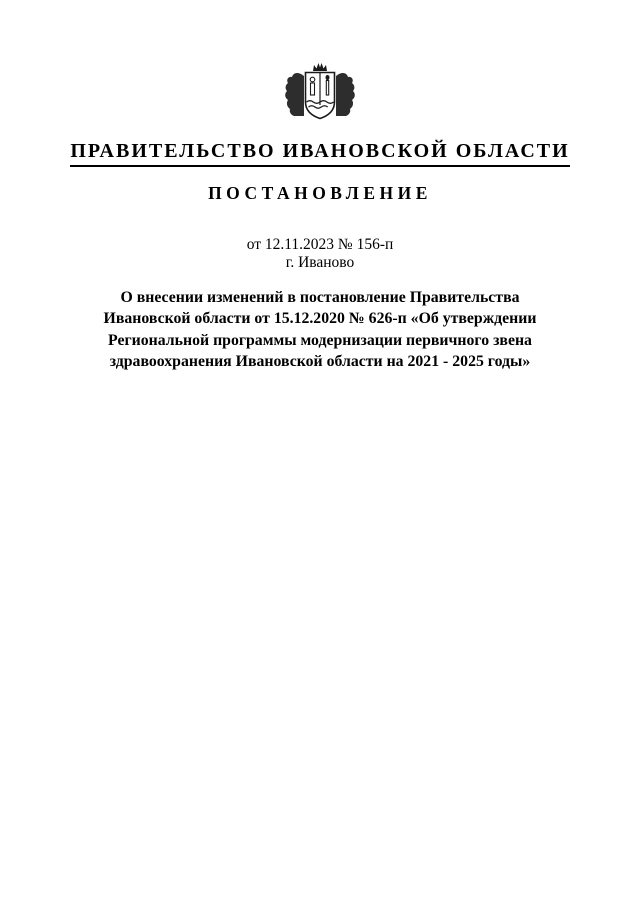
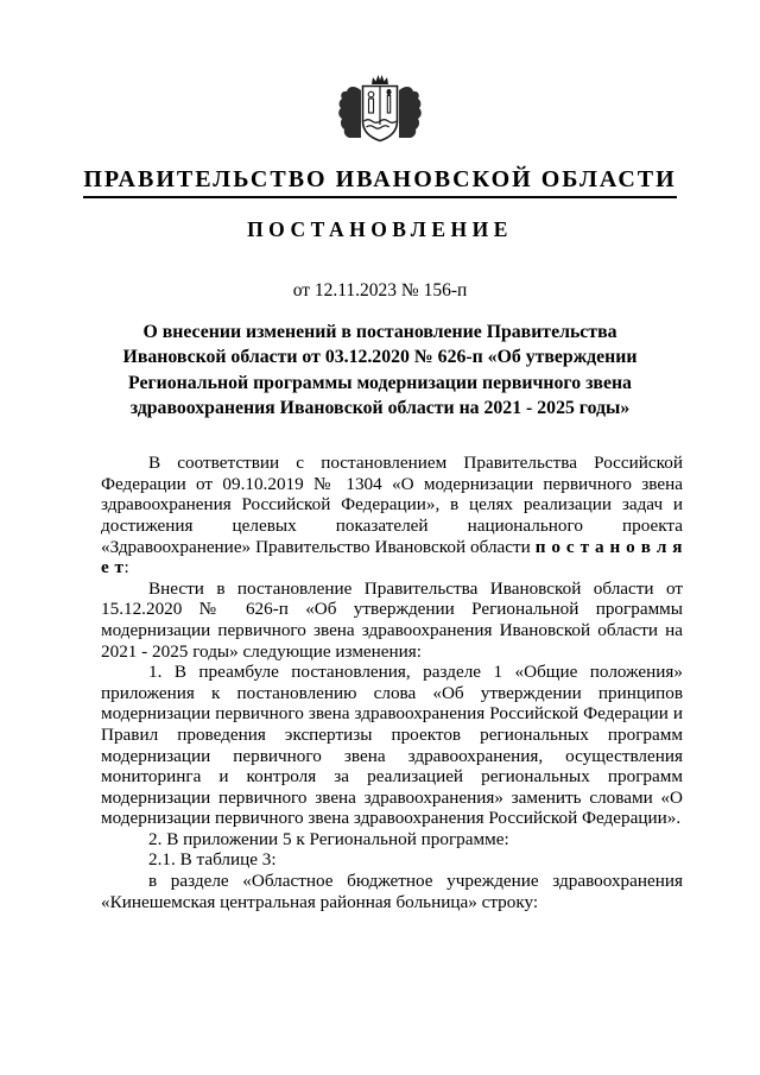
  ПРАВИТЕЛЬСТВО ИВАНОВСКОЙ ОБЛАСТИ
  ПОСТАНОВЛЕНИЕ
  от 12.11.2023 № 156-п
- г. Иваново
- О внесении изменений в постановление Правительства Ивановской области от 15.12.2020 № 626-п «Об утверждении Региональной программы модернизации первичного звена здравоохранения Ивановской области на 2021 - 2025 годы»
+ О внесении изменений в постановление Правительства Ивановской области от 03.12.2020 № 626-п «Об утверждении Региональной программы модернизации первичного звена здравоохранения Ивановской области на 2021 - 2025 годы»
+ В соответствии с постановлением Правительства Российской Федерации от 09.10.2019 № 1304 «О модернизации первичного звена здравоохранения Российской Федерации», в целях реализации задач и достижения целевых показателей национального проекта «Здравоохранение» Правительство Ивановской области п о с т а н о в л я е т:
+ Внести в постановление Правительства Ивановской области от 15.12.2020 № 626-п «Об утверждении Региональной программы модернизации первичного звена здравоохранения Ивановской области на 2021 - 2025 годы» следующие изменения:
+ 1. В преамбуле постановления, разделе 1 «Общие положения» приложения к постановлению слова «Об утверждении принципов модернизации первичного звена здравоохранения Российской Федерации и Правил проведения экспертизы проектов региональных программ модернизации первичного звена здравоохранения, осуществления мониторинга и контроля за реализацией региональных программ модернизации первичного звена здравоохранения» заменить словами «О модернизации первичного звена здравоохранения Российской Федерации».
+ 2. В приложении 5 к Региональной программе:
+ 2.1. В таблице 3:
+ в разделе «Областное бюджетное учреждение здравоохранения «Кинешемская центральная районная больница» строку:
